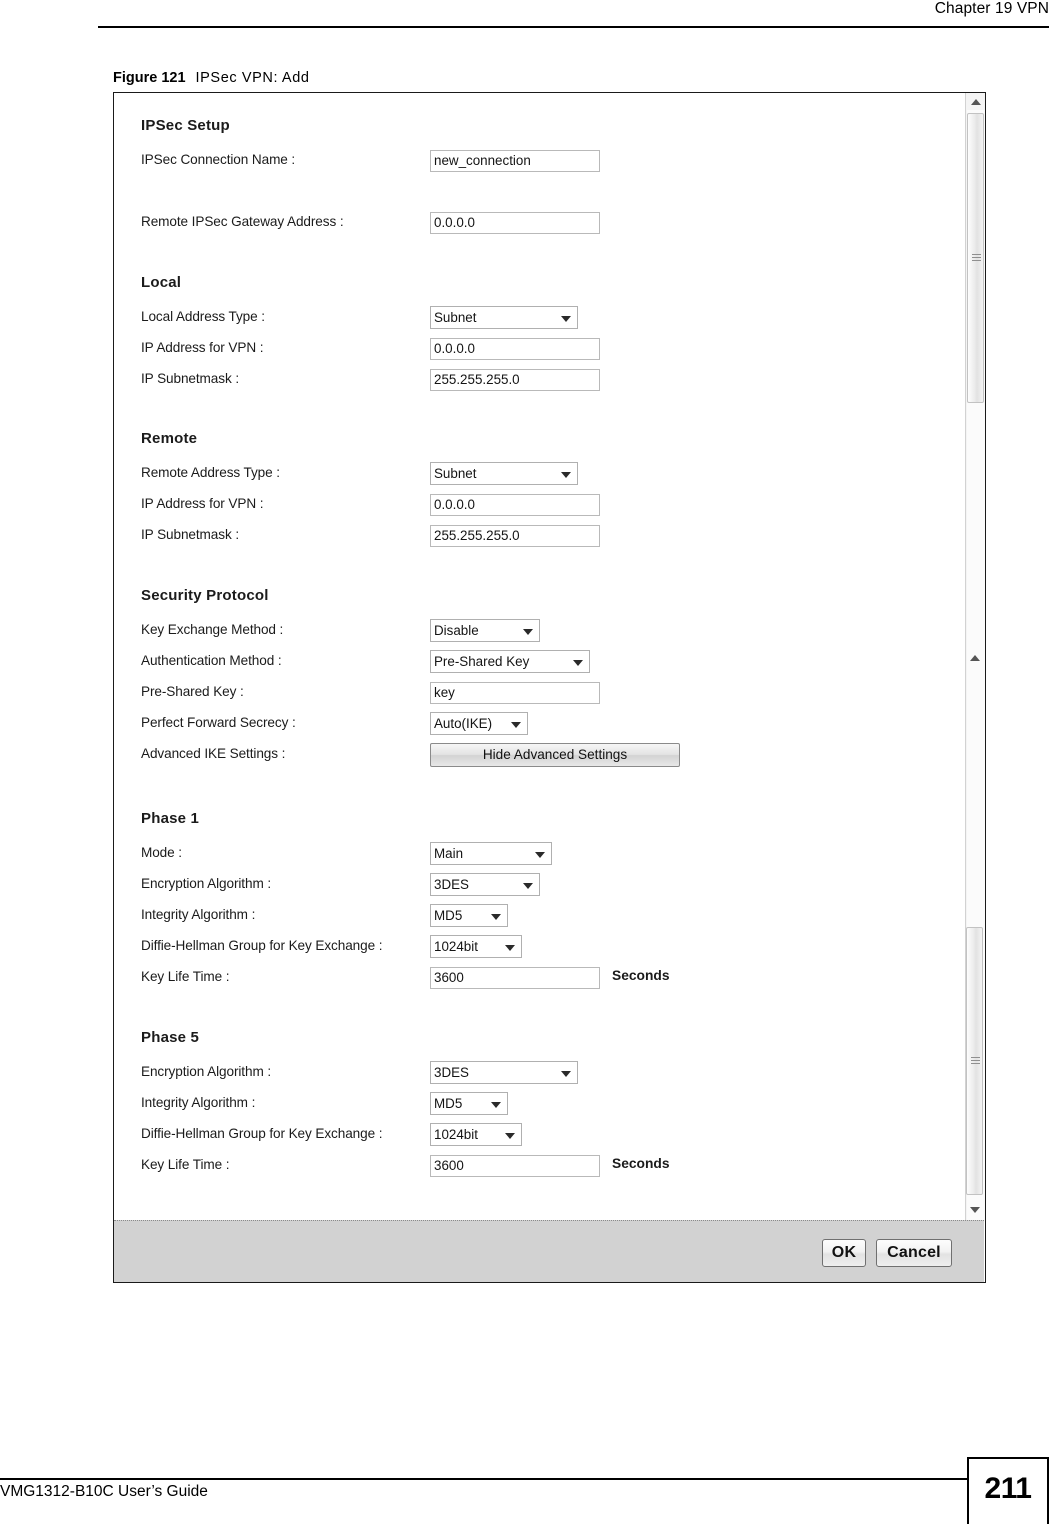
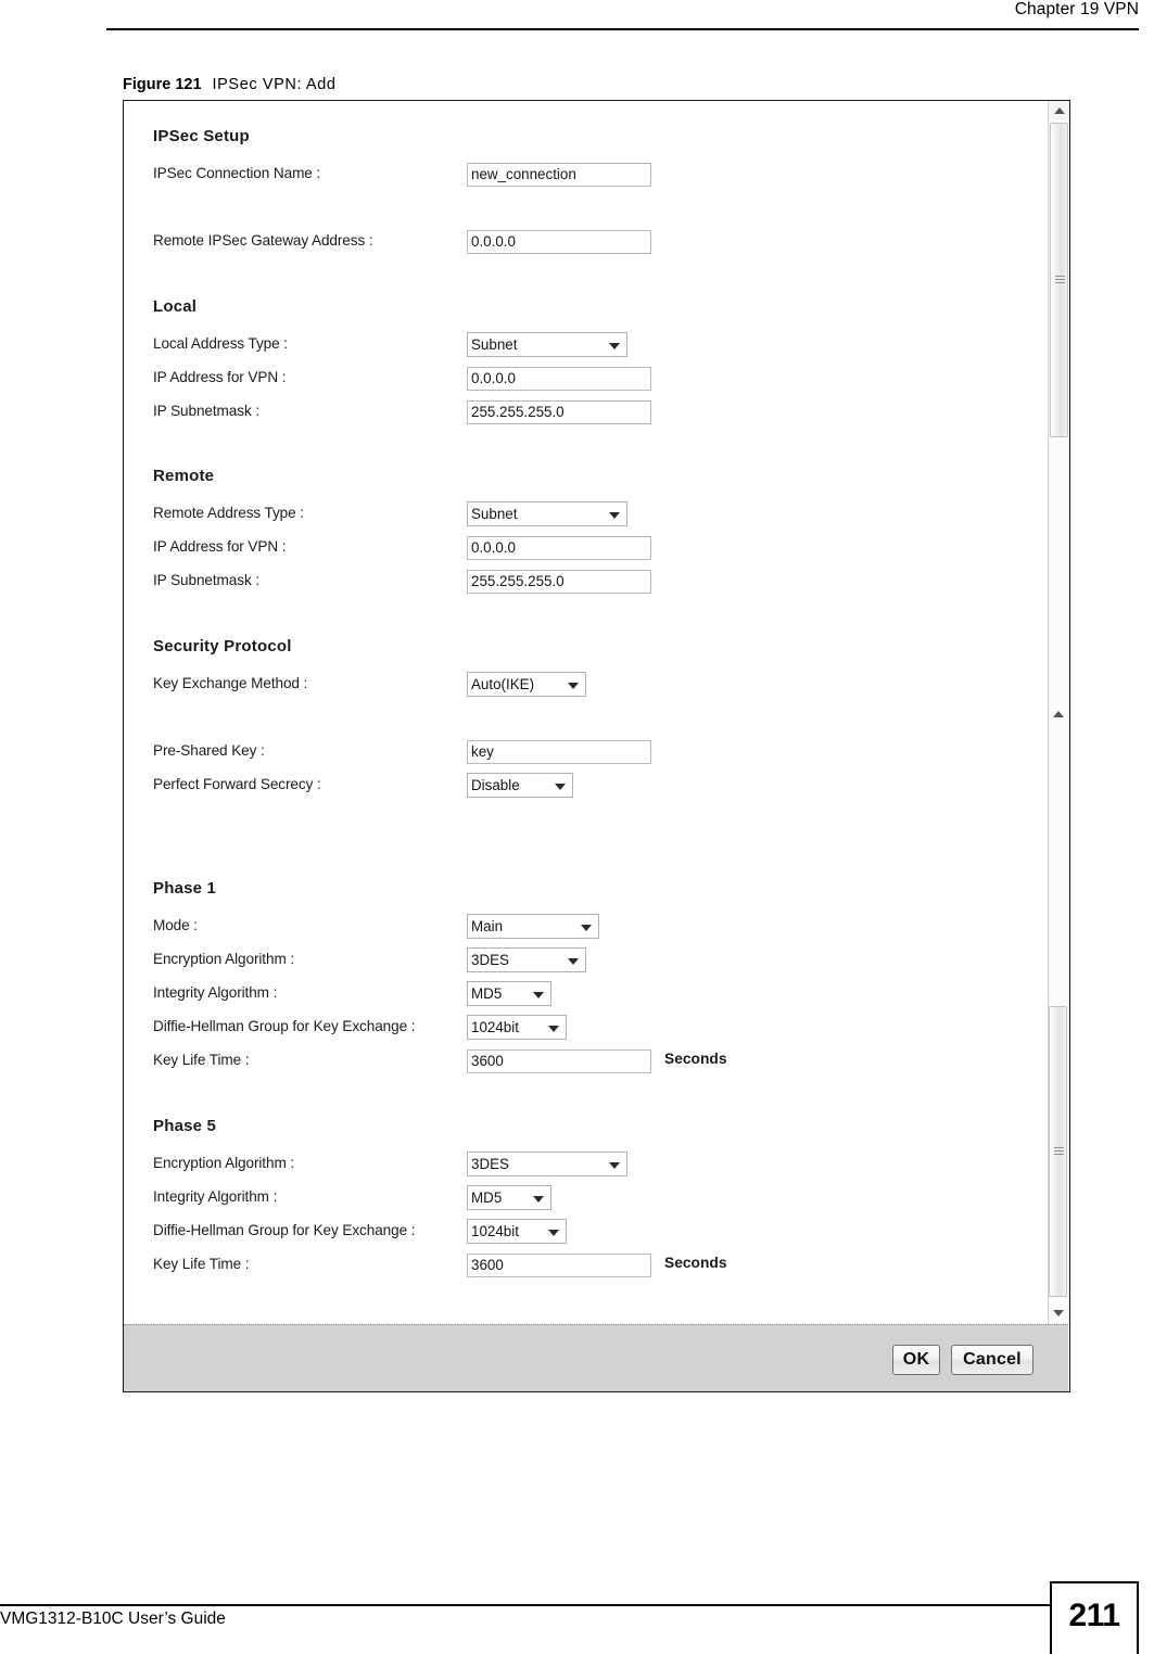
  Chapter 19 VPN
  Figure 121 IPSec VPN: Add
  IPSec Setup
  IPSec Connection Name :
  new_connection
  Remote IPSec Gateway Address :
  0.0.0.0
  Local
  Local Address Type :
  Subnet
  IP Address for VPN :
  0.0.0.0
  IP Subnetmask :
  255.255.255.0
  Remote
  Remote Address Type :
  Subnet
  IP Address for VPN :
  0.0.0.0
  IP Subnetmask :
  255.255.255.0
  Security Protocol
  Key Exchange Method :
- Disable
+ Auto(IKE)
- Authentication Method :
- Pre-Shared Key
  Pre-Shared Key :
  key
  Perfect Forward Secrecy :
- Auto(IKE)
+ Disable
- Advanced IKE Settings :
- Hide Advanced Settings
  Phase 1
  Mode :
  Main
  Encryption Algorithm :
  3DES
  Integrity Algorithm :
  MD5
  Diffie-Hellman Group for Key Exchange :
  1024bit
  Key Life Time :
  3600
  Seconds
  Phase 5
  Encryption Algorithm :
  3DES
  Integrity Algorithm :
  MD5
  Diffie-Hellman Group for Key Exchange :
  1024bit
  Key Life Time :
  3600
  Seconds
  OK
  Cancel
  VMG1312-B10C User’s Guide
  211
